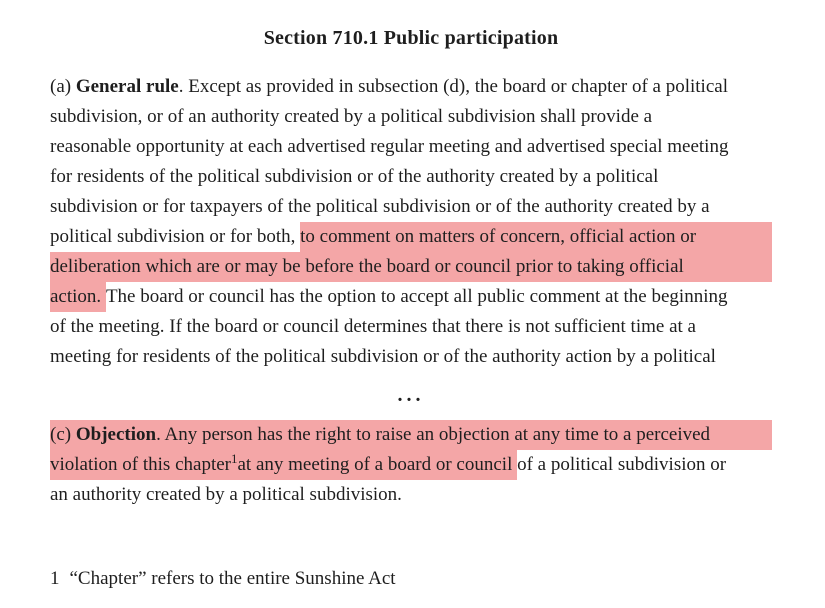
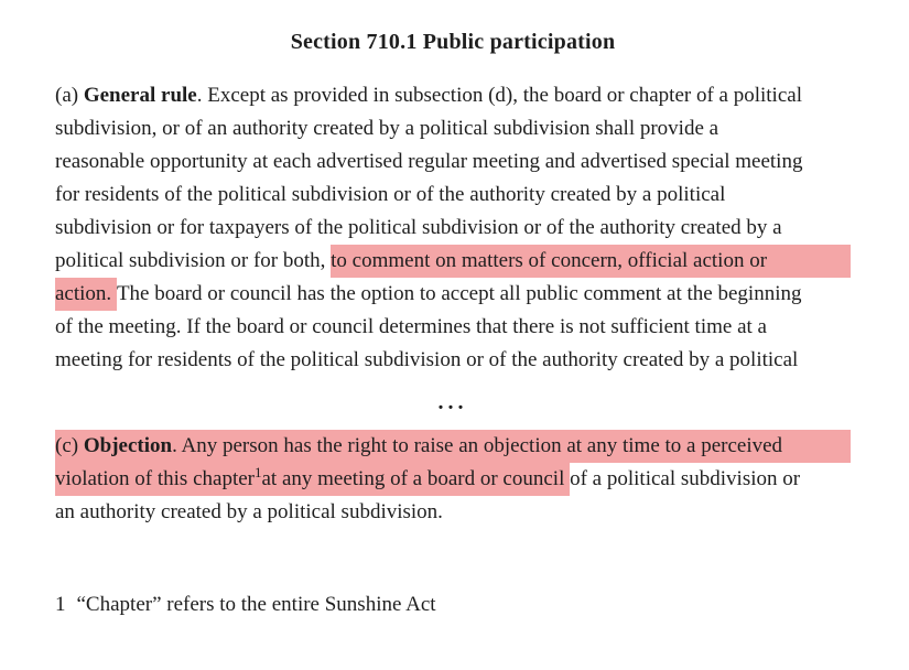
  Section 710.1 Public participation
  (a)
  General rule
  . Except as provided in subsection (d), the board or chapter of a political
  subdivision, or of an authority created by a political subdivision shall provide a
  reasonable opportunity at each advertised regular meeting and advertised special meeting
  for residents of the political subdivision or of the authority created by a political
  subdivision or for taxpayers of the political subdivision or of the authority created by a
  political subdivision or for both,
  to comment on matters of concern, official action or
- deliberation which are or may be before the board or council prior to taking official
  action.
  The board or council has the option to accept all public comment at the beginning
  of the meeting. If the board or council determines that there is not sufficient time at a
- meeting for residents of the political subdivision or of the authority action by a political
+ meeting for residents of the political subdivision or of the authority created by a political
  ...
  (c)
  Objection
  . Any person has the right to raise an objection at any time to a perceived
  violation of this chapter
  1
  at any meeting of a board or council
  of a political subdivision or
  an authority created by a political subdivision.
  1 “Chapter” refers to the entire Sunshine Act
